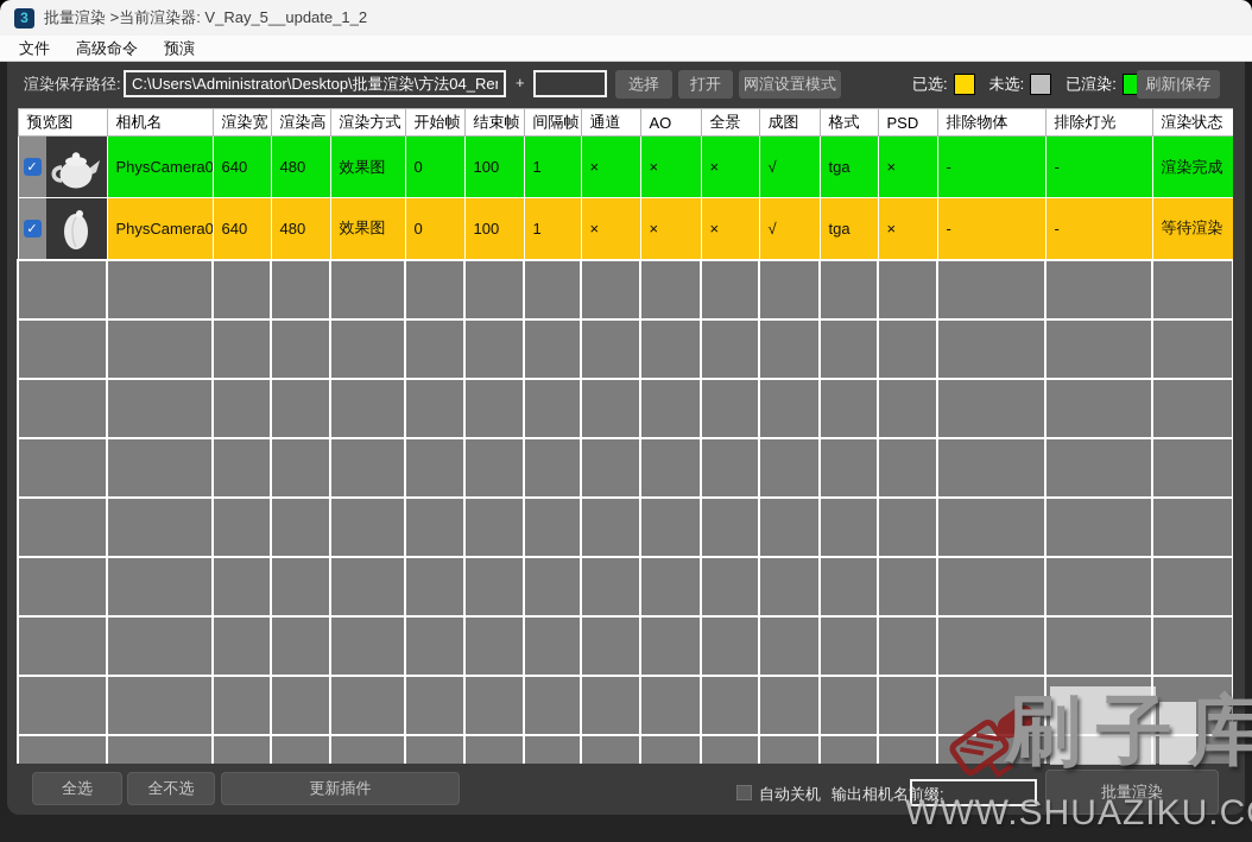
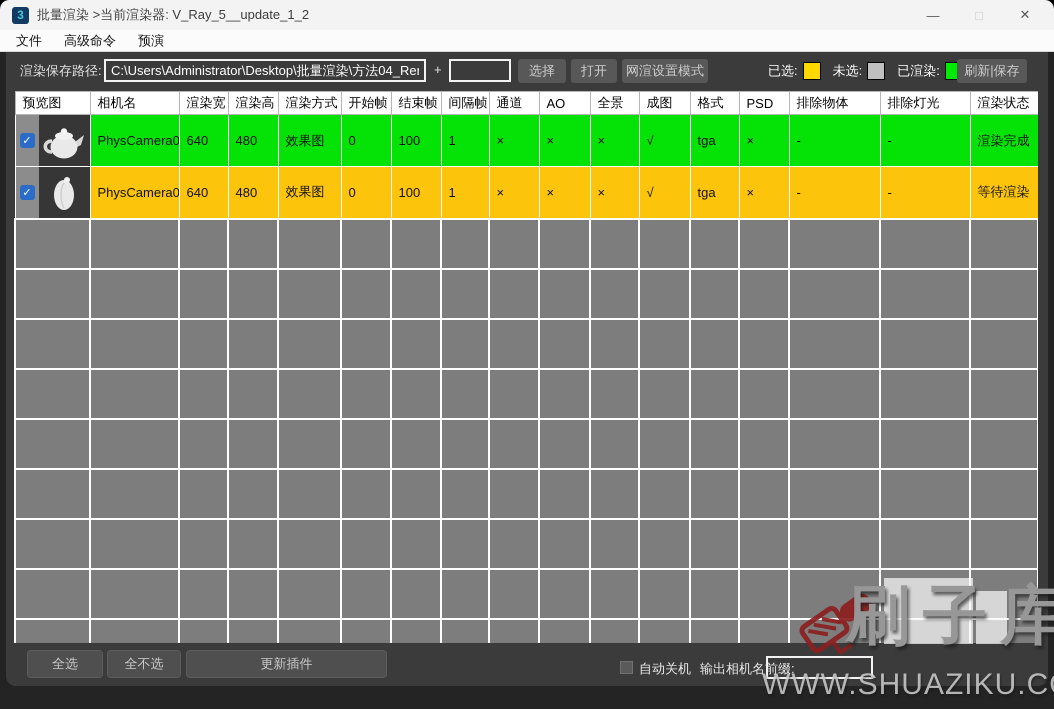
  3
  批量渲染 >当前渲染器: V_Ray_5__update_1_2
+ —
+ □
+ ✕
  文件
  高级命令
  预演
  渲染保存路径:
  C:\Users\Administrator\Desktop\批量渲染\方法04_Re
  +
  选择
  打开
  网渲设置模式
  已选:
  未选:
  已渲染:
  刷新|保存
  预览图	相机名	渲染宽	渲染高	渲染方式	开始帧	结束帧	间隔帧	通道	AO	全景	成图	格式	PSD	排除物体	排除灯光	渲染状态
  ✓	PhysCamera0	640	480	效果图	0	100	1	×	×	×	√	tga	×	-	-	渲染完成
  ✓	PhysCamera0	640	480	效果图	0	100	1	×	×	×	√	tga	×	-	-	等待渲染
  全选
  全不选
  更新插件
  自动关机
  输出相机名前缀:
- 批量渲染
  刷子库
  WWW.SHUAZIKU.C
